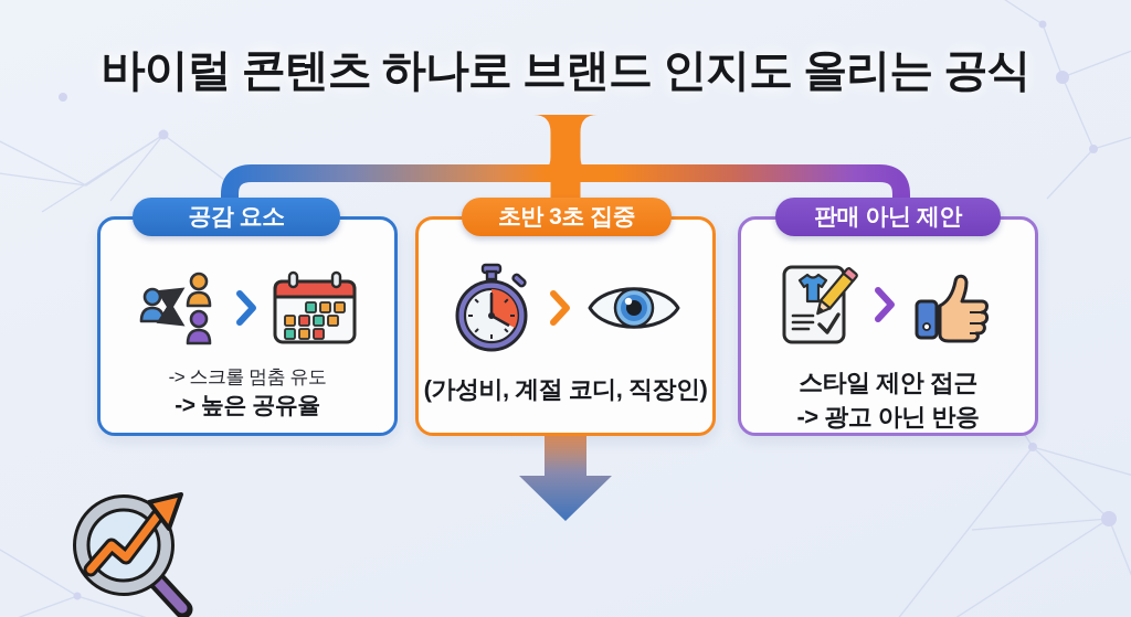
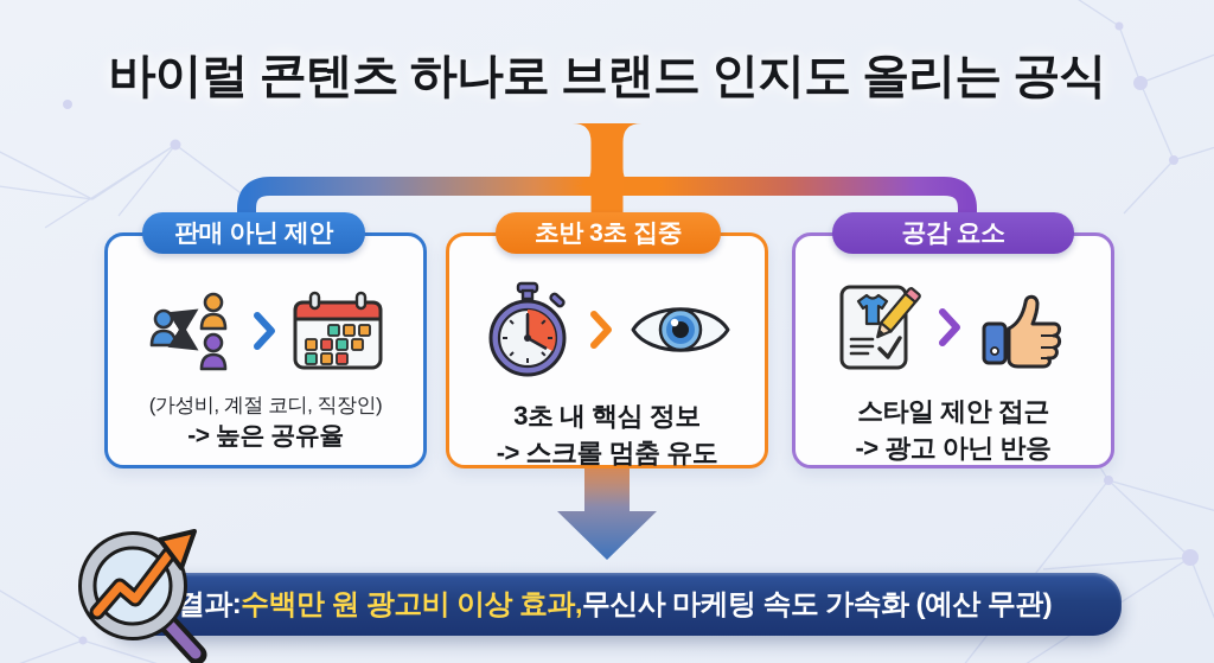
  바이럴 콘텐츠 하나로 브랜드 인지도 올리는 공식
- 공감 요소
+ 판매 아닌 제안
  초반 3초 집중
- 판매 아닌 제안
+ 공감 요소
- -> 스크롤 멈춤 유도
+ (가성비, 계절 코디, 직장인)
  -> 높은 공유율
+ 3초 내 핵심 정보
- (가성비, 계절 코디, 직장인)
+ -> 스크롤 멈춤 유도
  스타일 제안 접근
  -> 광고 아닌 반응
+ 결과:
+ 수백만 원 광고비 이상 효과,
+ 무신사 마케팅 속도 가속화 (예산 무관)
